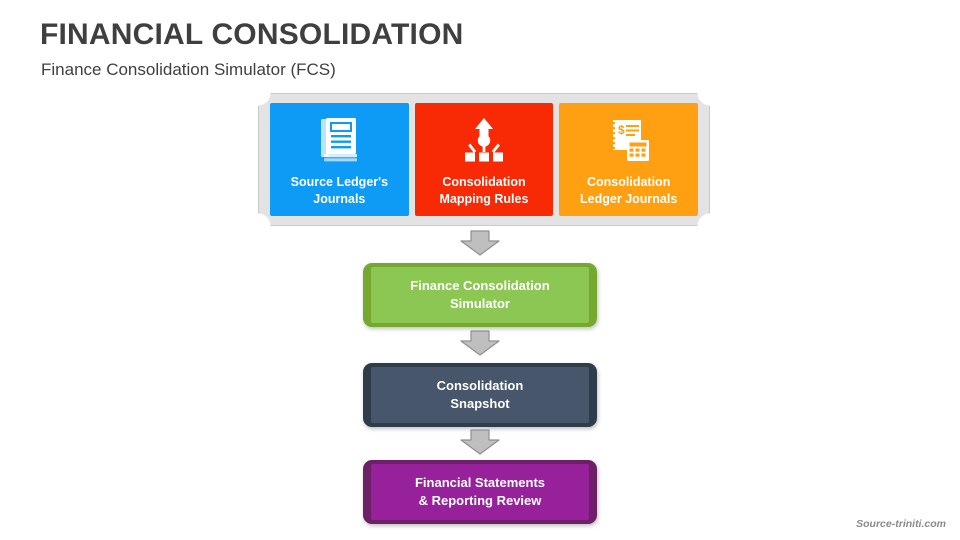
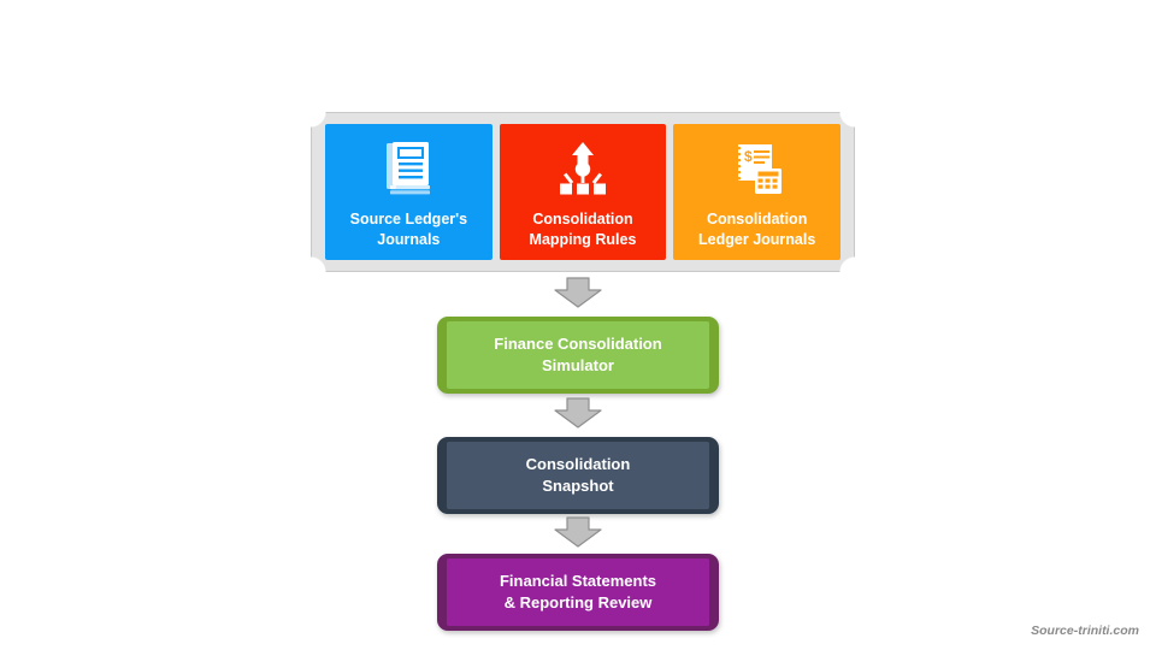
- FINANCIAL CONSOLIDATION
- Finance Consolidation Simulator (FCS)
  Source Ledger's
  Journals
  Consolidation
  Mapping Rules
  $
  Consolidation
  Ledger Journals
  Finance Consolidation
  Simulator
  Consolidation
  Snapshot
  Financial Statements
  & Reporting Review
  Source-triniti.com
